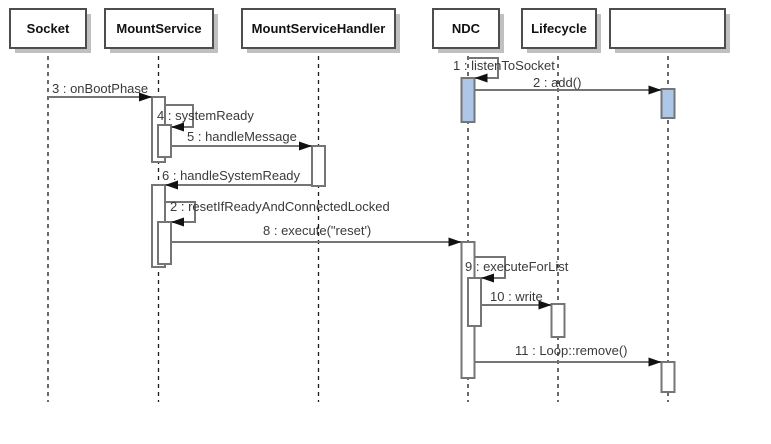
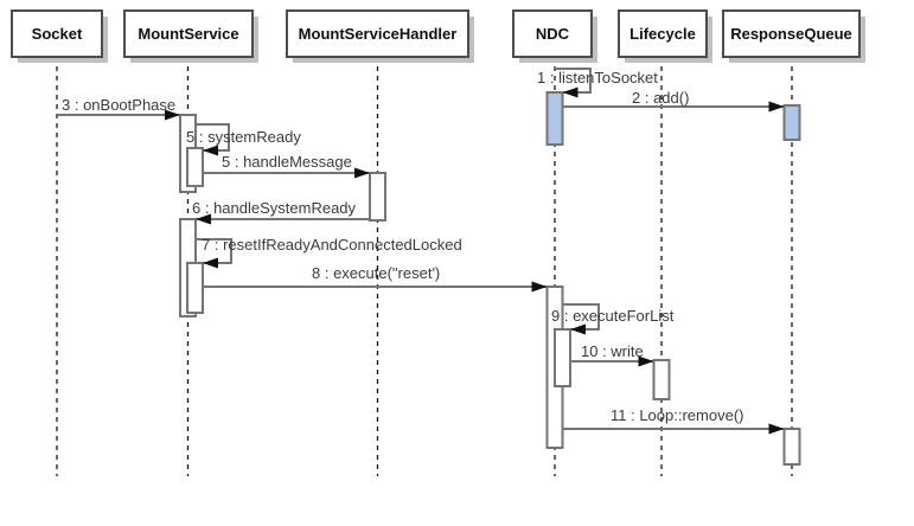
  1 : listenToSocket
  2 : add()
  3 : onBootPhase
- 4 : systemReady
+ 5 : systemReady
  5 : handleMessage
  6 : handleSystemReady
- 2 : resetIfReadyAndConnectedLocked
+ 7 : resetIfReadyAndConnectedLocked
  8 : execute("reset')
  9 : executeForList
  10 : write
  11 : Loop::remove()
  Socket
  MountService
  MountServiceHandler
  NDC
  Lifecycle
+ ResponseQueue
